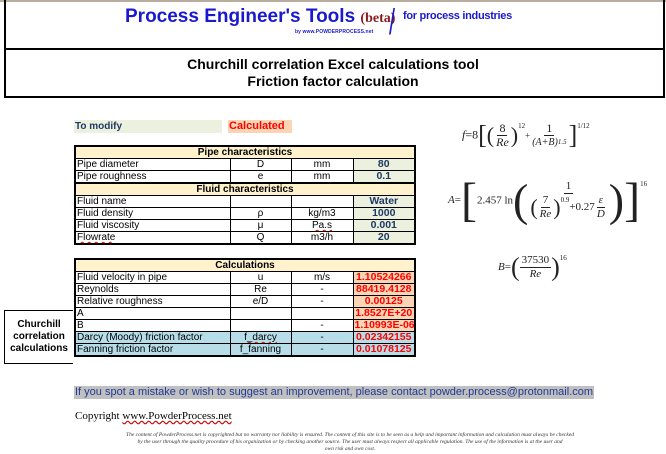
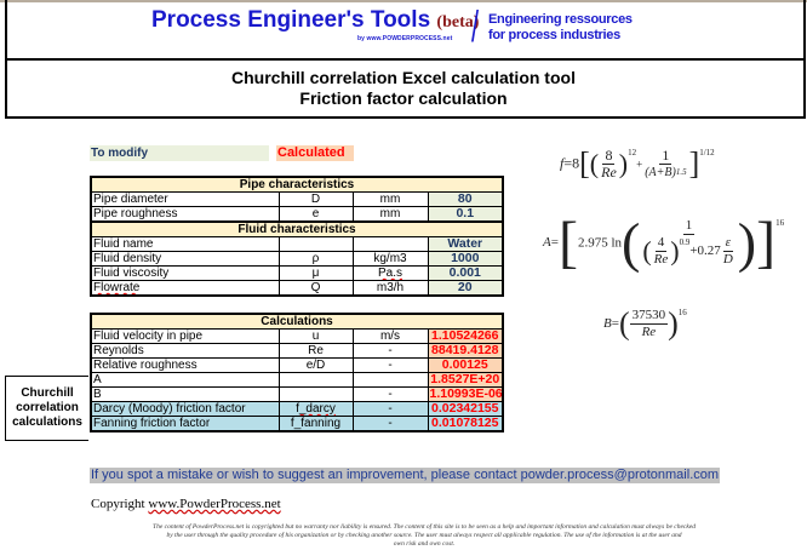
  Process Engineer's Tools (beta)
  /
+ Engineering ressources
  for process industries
- Churchill correlation Excel calculations tool
+ Churchill correlation Excel calculation tool
  Friction factor calculation
  To modify
  Calculated
  Pipe characteristics
  Pipe diameter	D	mm	80
  Pipe roughness	e	mm	0.1
  Fluid characteristics
  Fluid name			Water
  Fluid density	ρ	kg/m3	1000
  Fluid viscosity	μ	Pa.s	0.001
  Flowrate	Q	m3/h	20
  Churchill correlation calculations
  Calculations
  Fluid velocity in pipe	u	m/s	1.10524266
  Reynolds	Re	-	88419.4128
  Relative roughness	e/D	-	0.00125
  A			1.8527E+20
  B		-	1.10993E-06
  Darcy (Moody) friction factor	f_darcy	-	0.02342155
  Fanning friction factor	f_fanning	-	0.01078125
  f=8[(
  8
  Re
  )12+
  1
  (A+B)1.5
  ]1/12
- A=[2.457 ln(
+ A=[2.975 ln(
  1
  (
- 7
+ 4
  Re
  )0.9+0.27
  ε
  D
  )]16
  B=(
  37530
  Re
  )16
  If you spot a mistake or wish to suggest an improvement, please contact powder.process@protonmail.com
  Copyright www.PowderProcess.net
